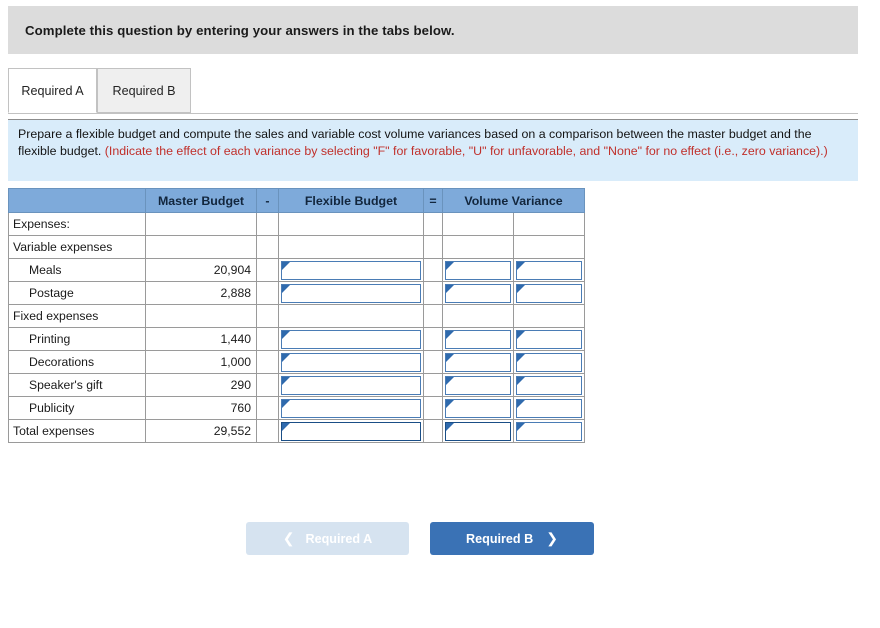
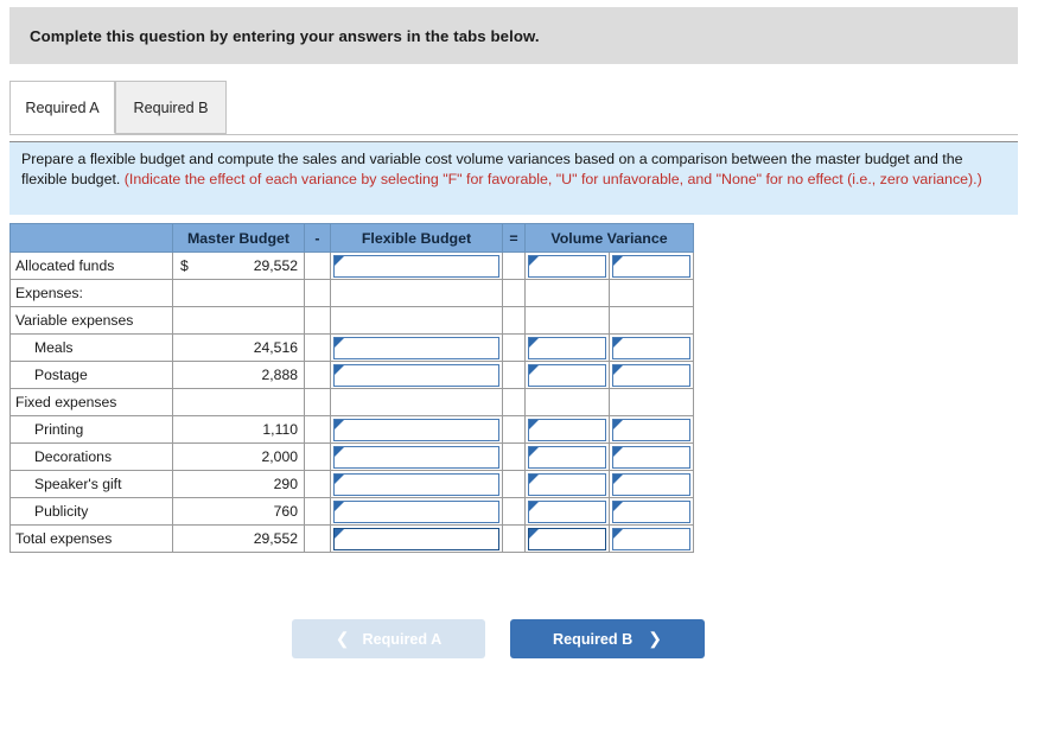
  Complete this question by entering your answers in the tabs below.
  Required A
  Required B
  Prepare a flexible budget and compute the sales and variable cost volume variances based on a comparison between the master budget and the flexible budget. (Indicate the effect of each variance by selecting "F" for favorable, "U" for unfavorable, and "None" for no effect (i.e., zero variance).)
  	Master Budget	-	Flexible Budget	=	Volume Variance
+ Allocated funds	$ 29,552
  Expenses:
  Variable expenses
- Meals	20,904
+ Meals	24,516
  Postage	2,888
  Fixed expenses
- Printing	1,440
+ Printing	1,110
- Decorations	1,000
+ Decorations	2,000
  Speaker's gift	290
  Publicity	760
  Total expenses	29,552
  ❮
  Required A
  Required B
  ❯
